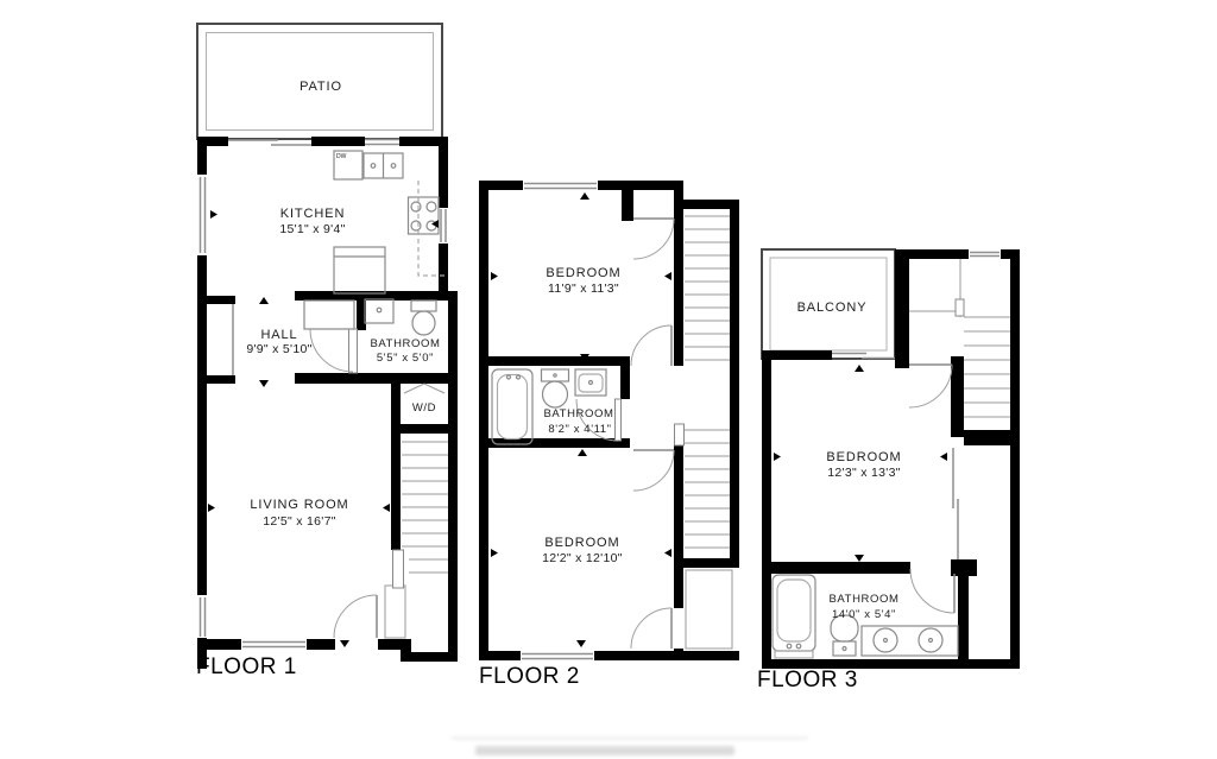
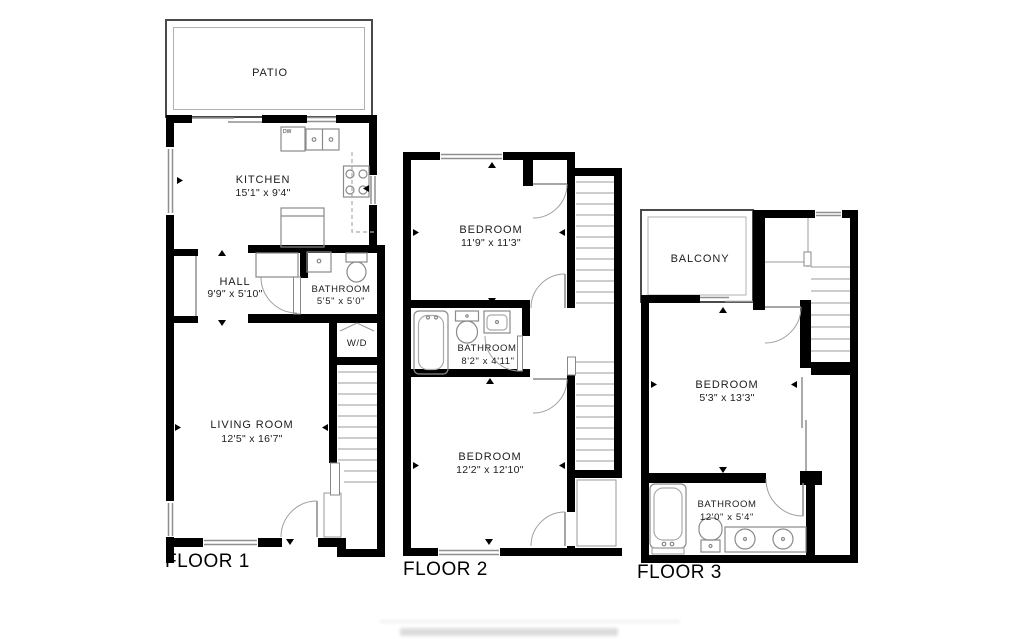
  PATIO
  KITCHEN
  15'1" x 9'4"
  HALL
  9'9" x 5'10"
  BATHROOM
  5'5" x 5'0"
  W/D
  LIVING ROOM
  12'5" x 16'7"
  FLOOR 1
  BEDROOM
  11'9" x 11'3"
  BATHROOM
  8'2" x 4'11"
  BEDROOM
  12'2" x 12'10"
  FLOOR 2
  BALCONY
  BEDROOM
- 12'3" x 13'3"
+ 5'3" x 13'3"
  BATHROOM
- 14'0" x 5'4"
+ 12'0" x 5'4"
  FLOOR 3
